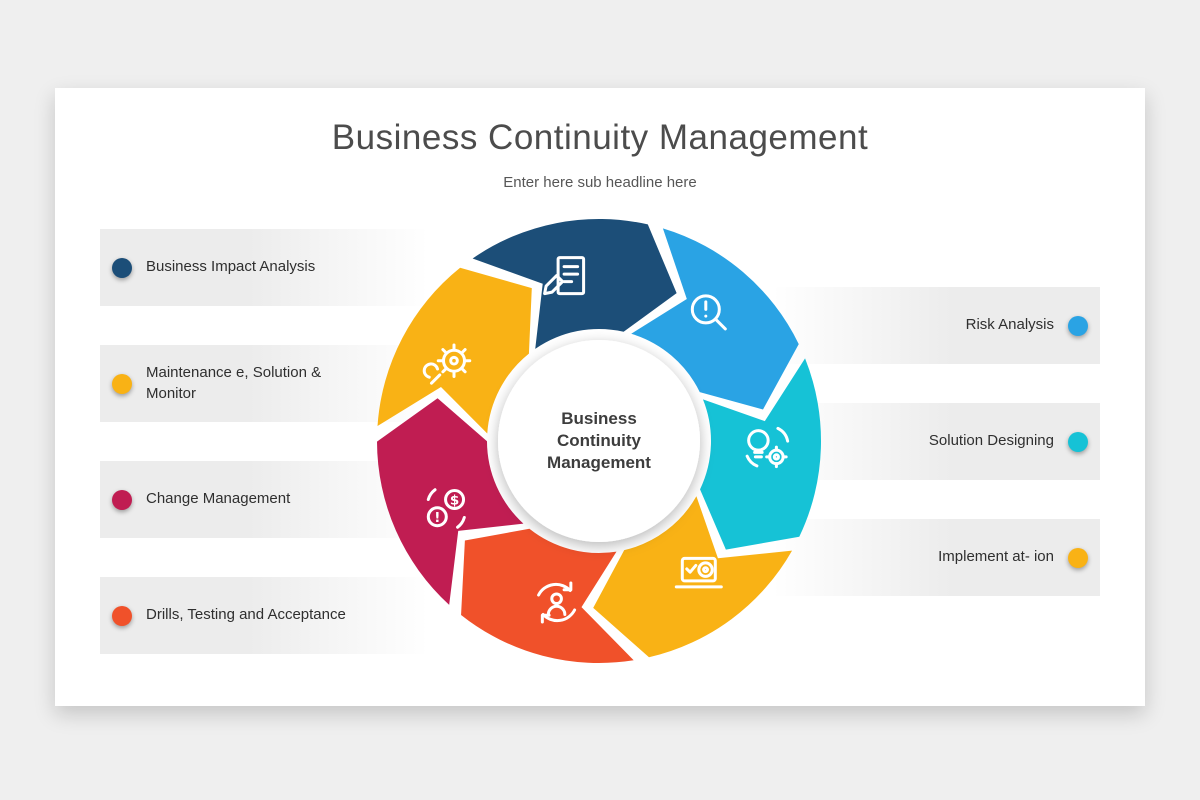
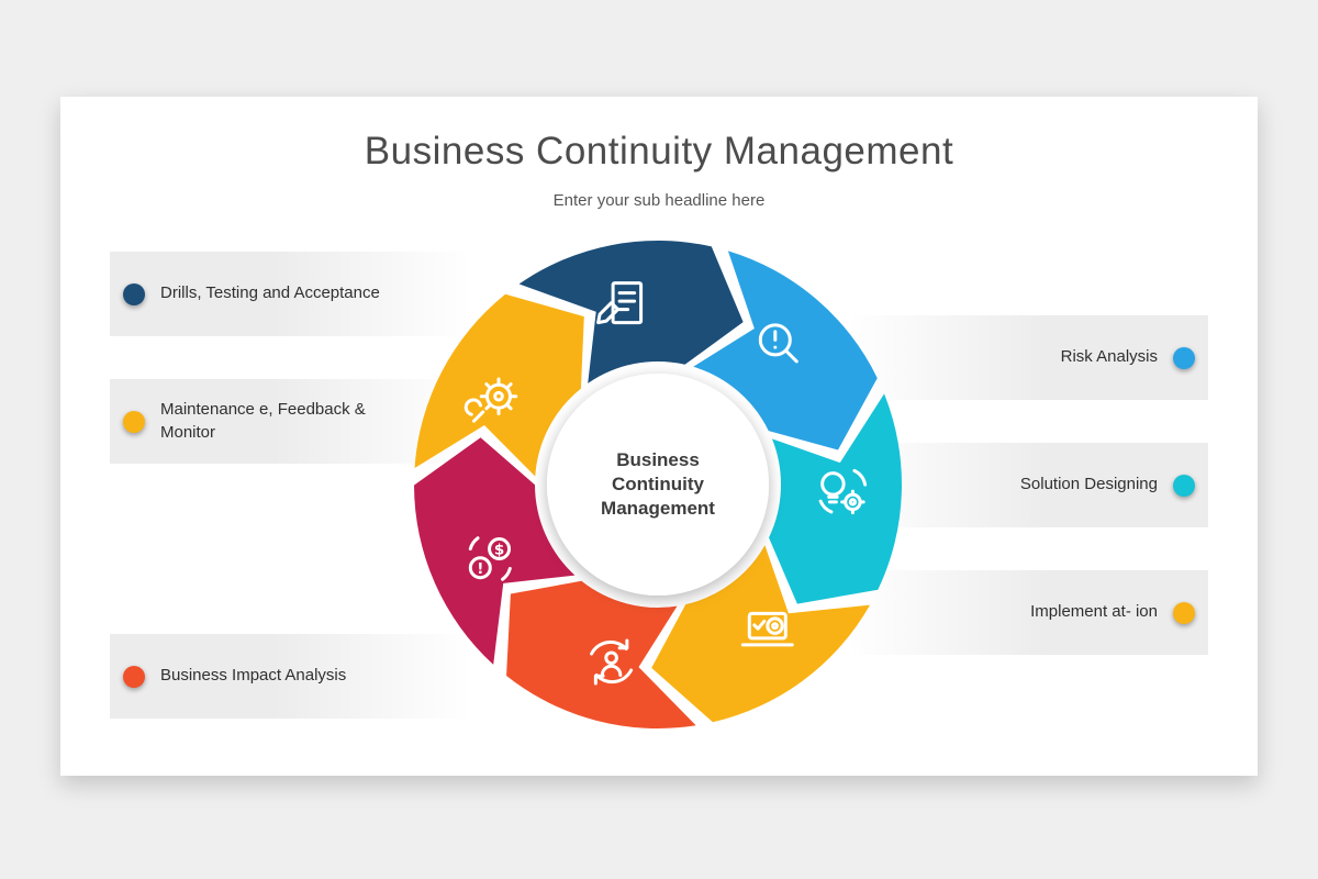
  Business Continuity Management
- Enter here sub headline here
+ Enter your sub headline here
- Business Impact Analysis
+ Drills, Testing and Acceptance
- Maintenance e, Solution & Monitor
+ Maintenance e, Feedback & Monitor
- Change Management
- Drills, Testing and Acceptance
+ Business Impact Analysis
  Risk Analysis
  Solution Designing
  Implement at- ion
  $
  !
  Business
  Continuity
  Management
